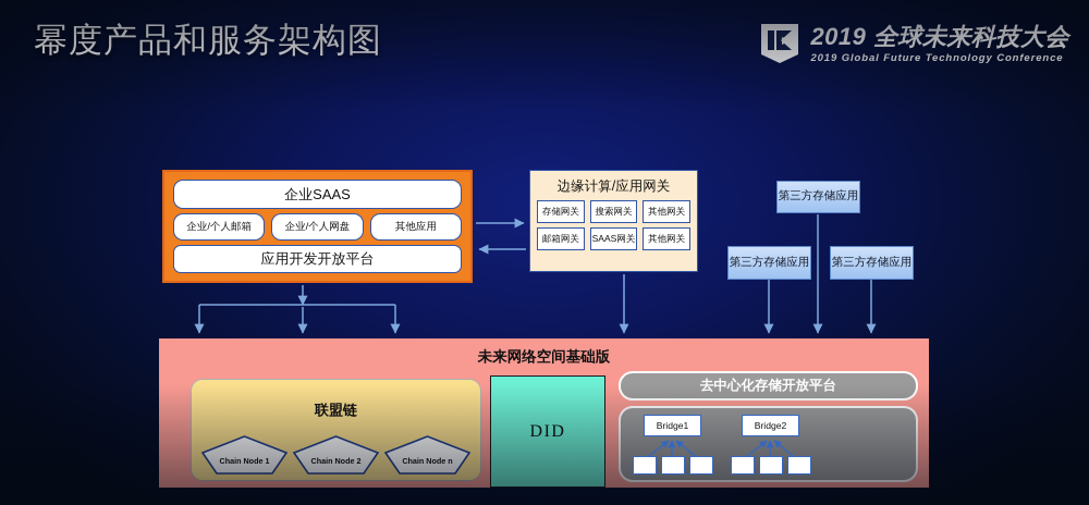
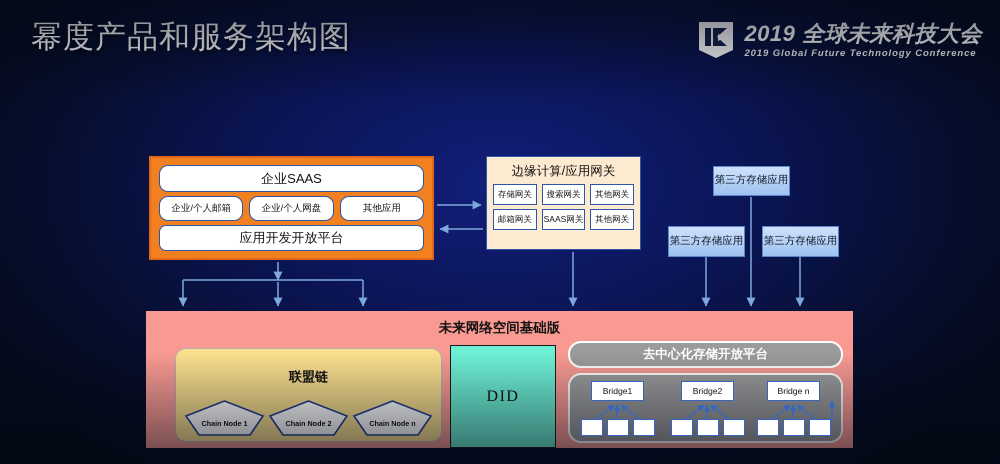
  Bridge1
  Bridge2
+ Bridge n
